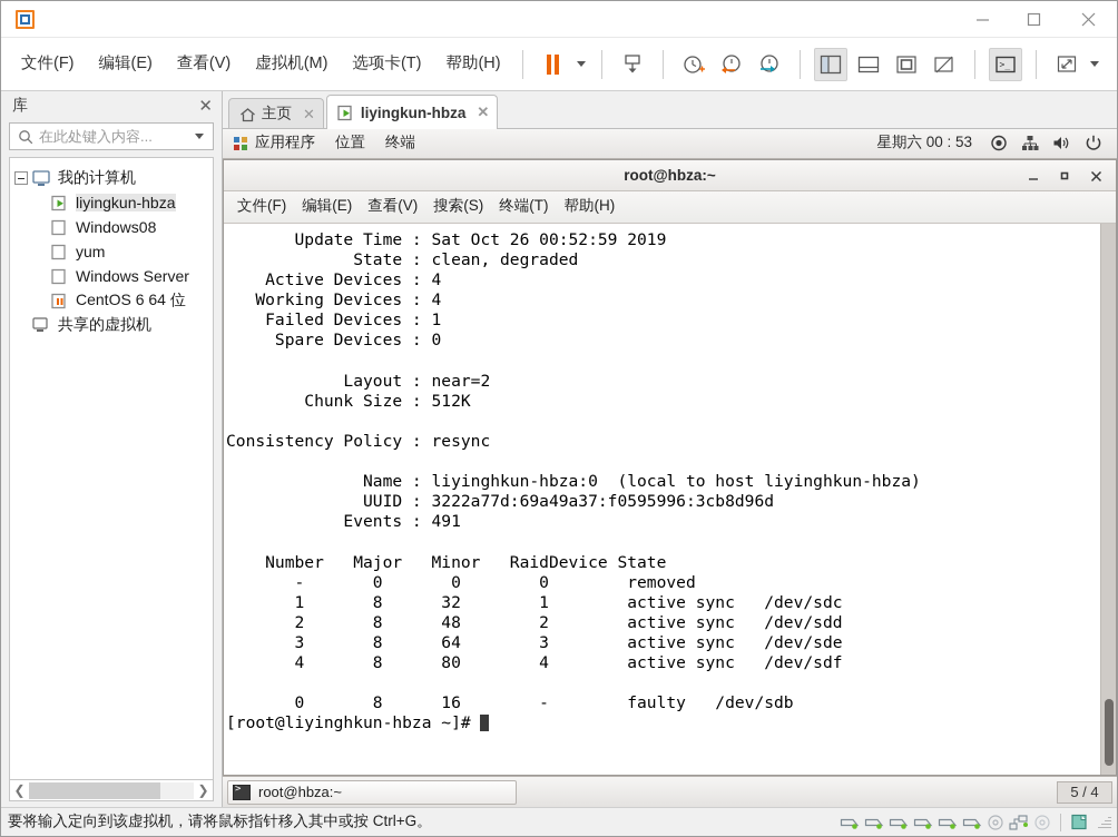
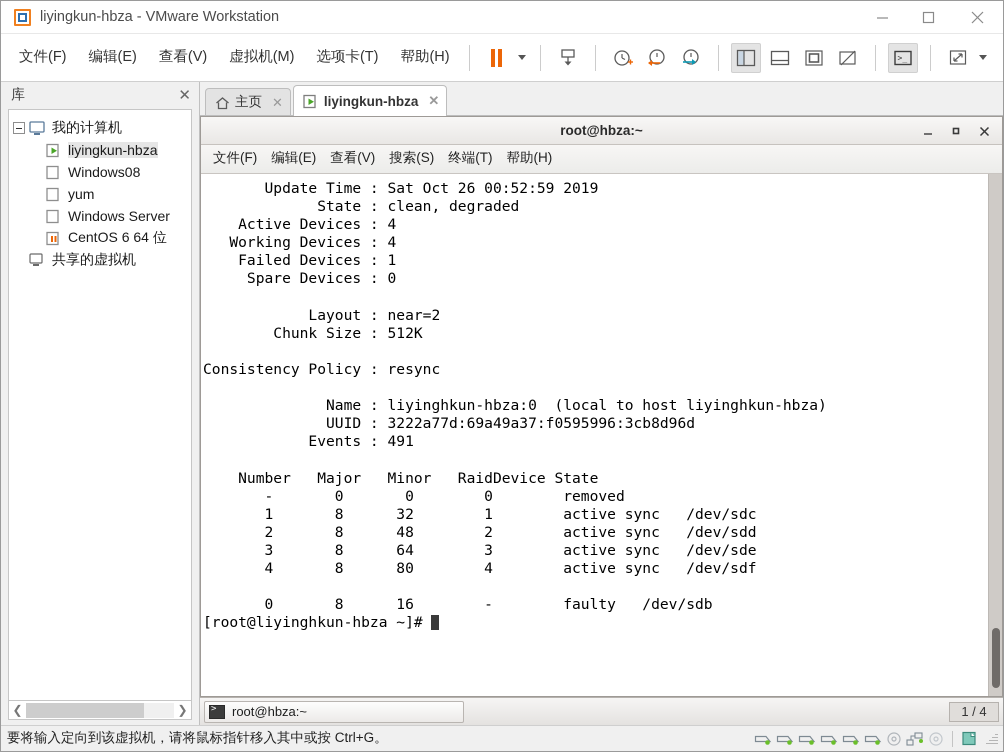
+ liyingkun-hbza - VMware Workstation
  文件(F)
  编辑(E)
  查看(V)
  虚拟机(M)
  选项卡(T)
  帮助(H)
  >_
  库
  ✕
- 在此处键入内容...
  我的计算机
  liyingkun-hbza
  Windows08
  yum
  Windows Server
  CentOS 6 64 位
  共享的虚拟机
  ❮
  ❯
  主页
  ✕
  liyingkun-hbza
  ✕
- 应用程序
- 位置
- 终端
- 星期六 00 : 53
  root@hbza:~
  文件(F)
  编辑(E)
  查看(V)
  搜索(S)
  终端(T)
  帮助(H)
  Update Time : Sat Oct 26 00:52:59 2019
  State : clean, degraded
  Active Devices : 4
  Working Devices : 4
  Failed Devices : 1
  Spare Devices : 0
  Layout : near=2
  Chunk Size : 512K
  Consistency Policy : resync
  Name : liyinghkun-hbza:0 (local to host liyinghkun-hbza)
  UUID : 3222a77d:69a49a37:f0595996:3cb8d96d
  Events : 491
  Number Major Minor RaidDevice State
  - 0 0 0 removed
  1 8 32 1 active sync /dev/sdc
  2 8 48 2 active sync /dev/sdd
  3 8 64 3 active sync /dev/sde
  4 8 80 4 active sync /dev/sdf
  0 8 16 - faulty /dev/sdb
  [root@liyinghkun-hbza ~]#
  root@hbza:~
- 5 / 4
+ 1 / 4
  要将输入定向到该虚拟机，请将鼠标指针移入其中或按 Ctrl+G。
